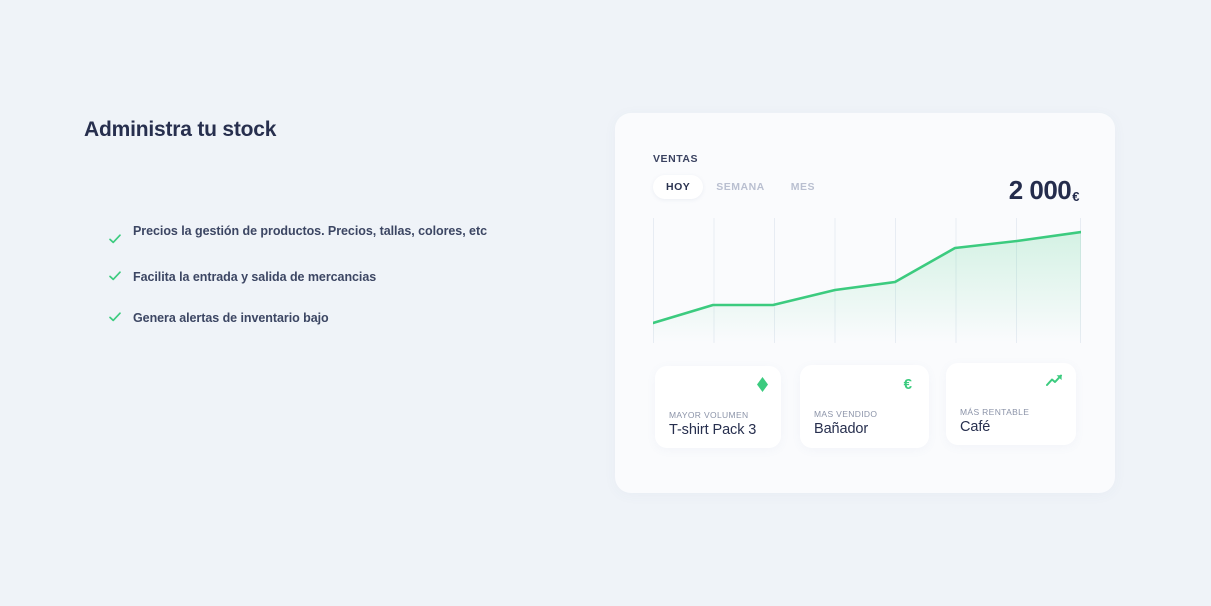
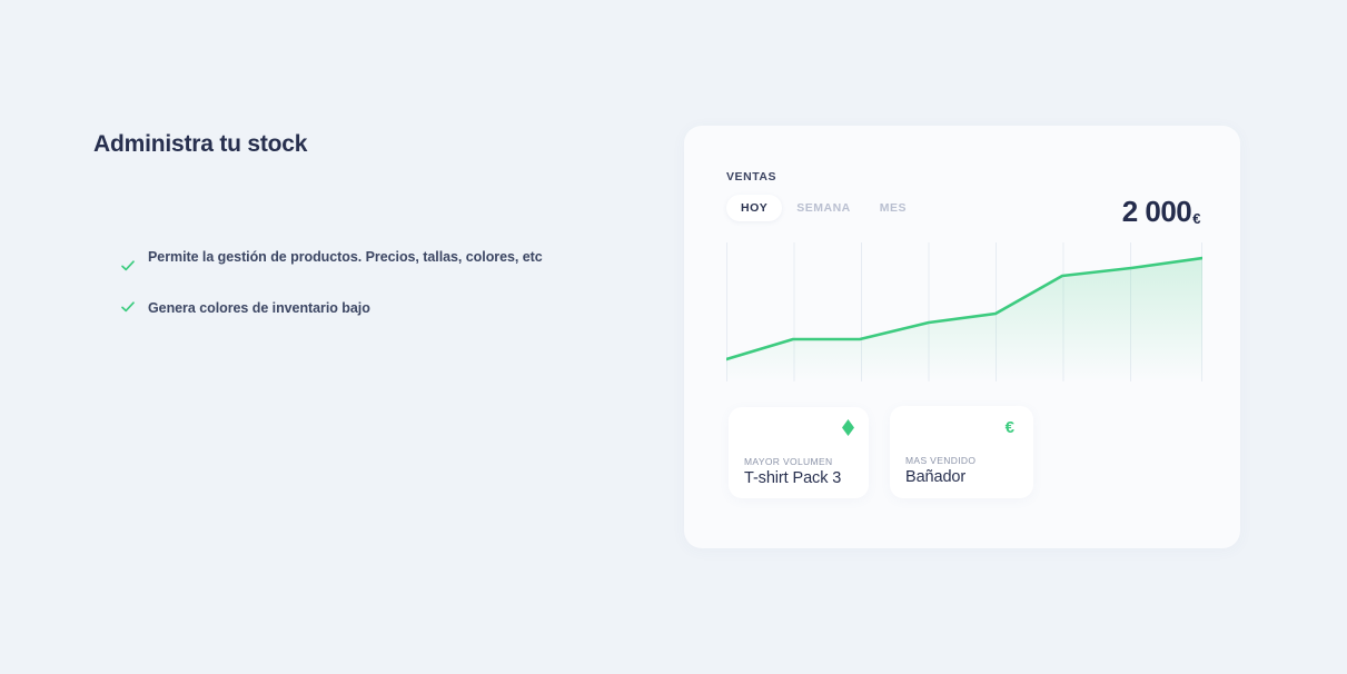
  Administra tu stock
- Precios la gestión de productos. Precios, tallas, colores, etc
+ Permite la gestión de productos. Precios, tallas, colores, etc
- Facilita la entrada y salida de mercancias
- Genera alertas de inventario bajo
+ Genera colores de inventario bajo
  VENTAS
  HOY
  SEMANA
  MES
  2 000€
  MAYOR VOLUMEN
  T-shirt Pack 3
  €
  MAS VENDIDO
  Bañador
- MÁS RENTABLE
- Café
